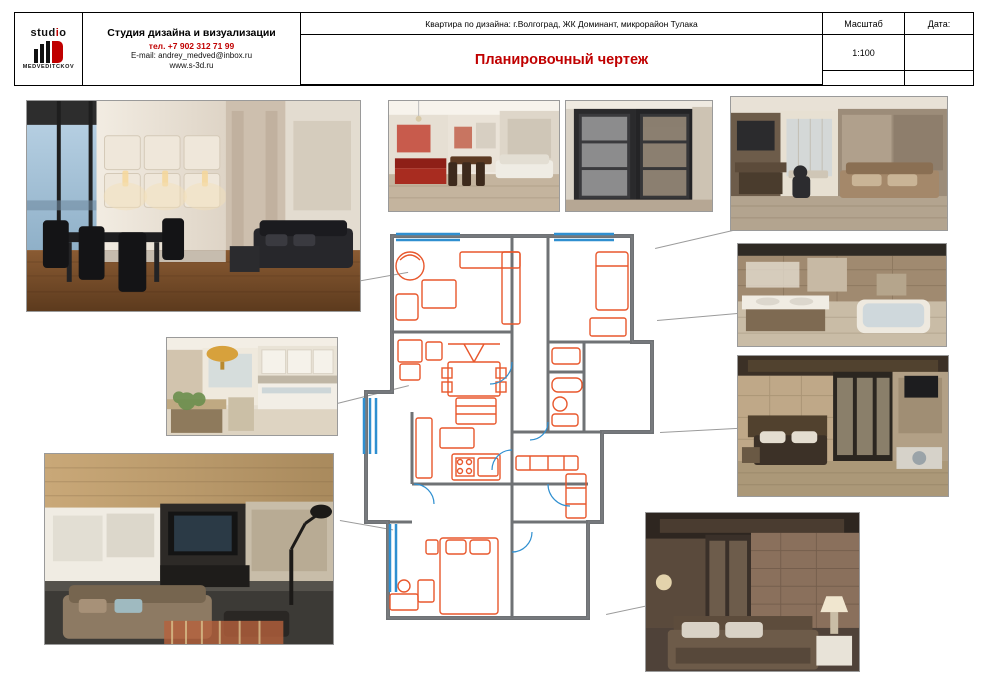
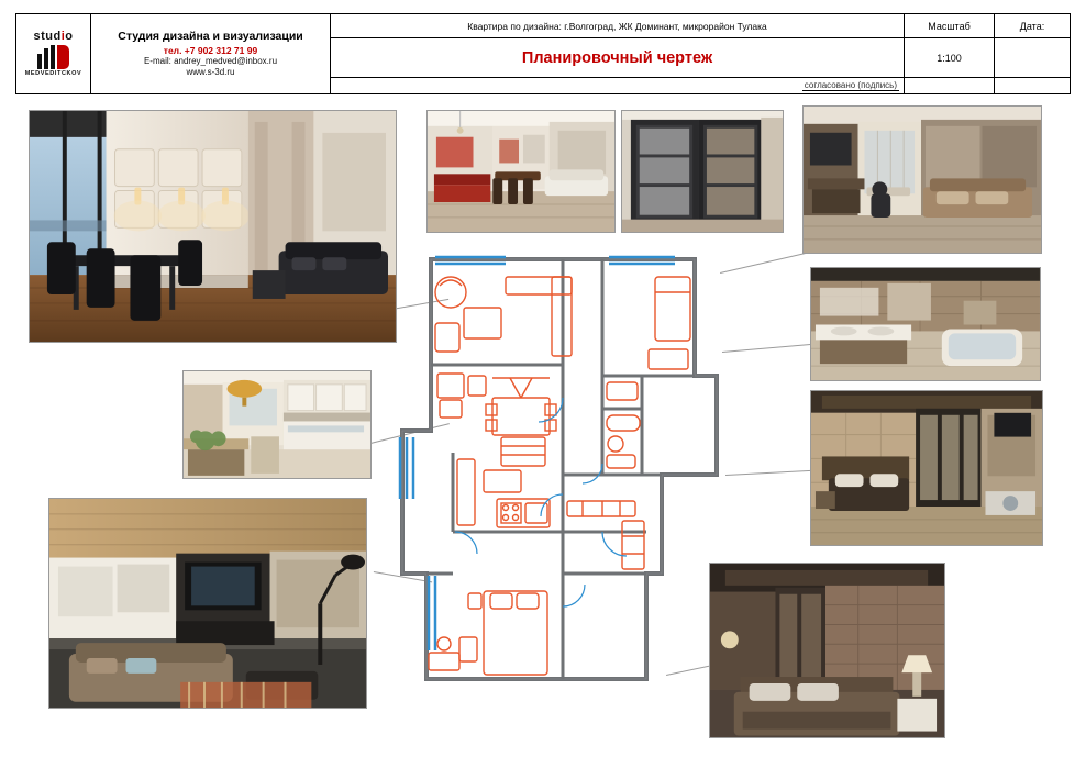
  studio
  Студия дизайна и визуализации
  тел. +7 902 312 71 99
  E-mail: andrey_medved@inbox.ru
  www.s-3d.ru
  Квартира по дизайна: г.Волгоград, ЖК Доминант, микрорайон Тулака
  Планировочный чертеж
+ согласовано (подпись)
  Масштаб
  1:100
  Дата:
